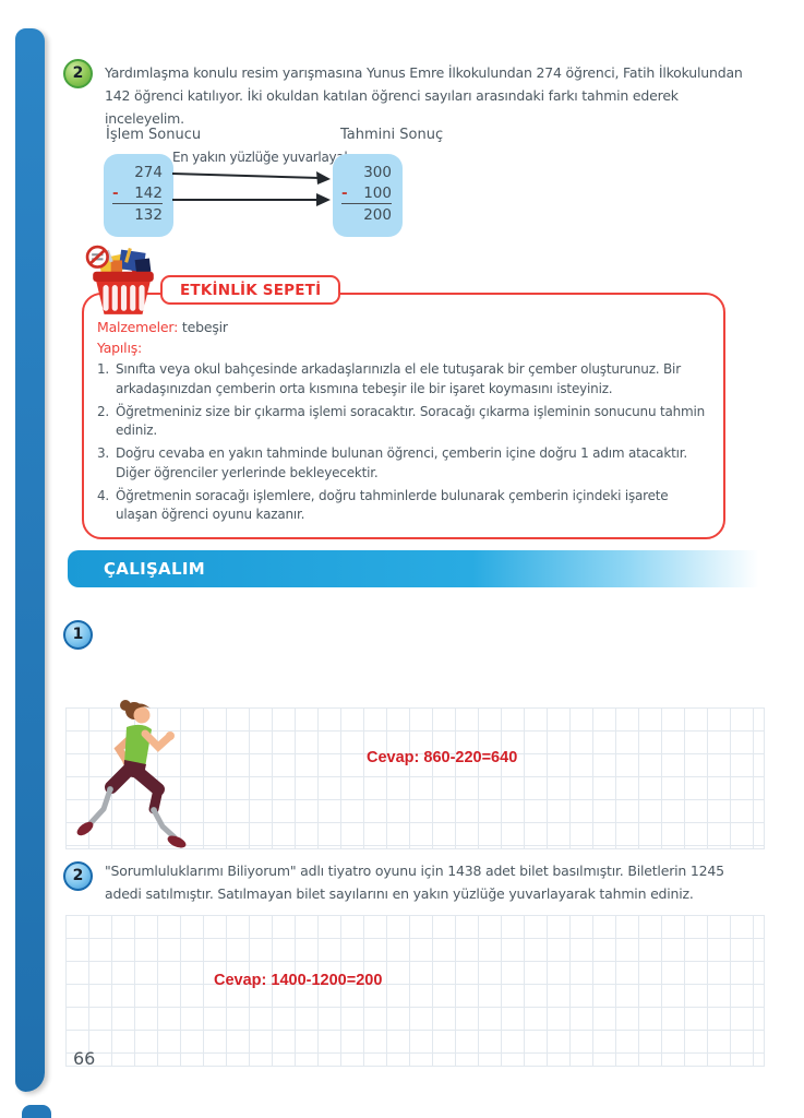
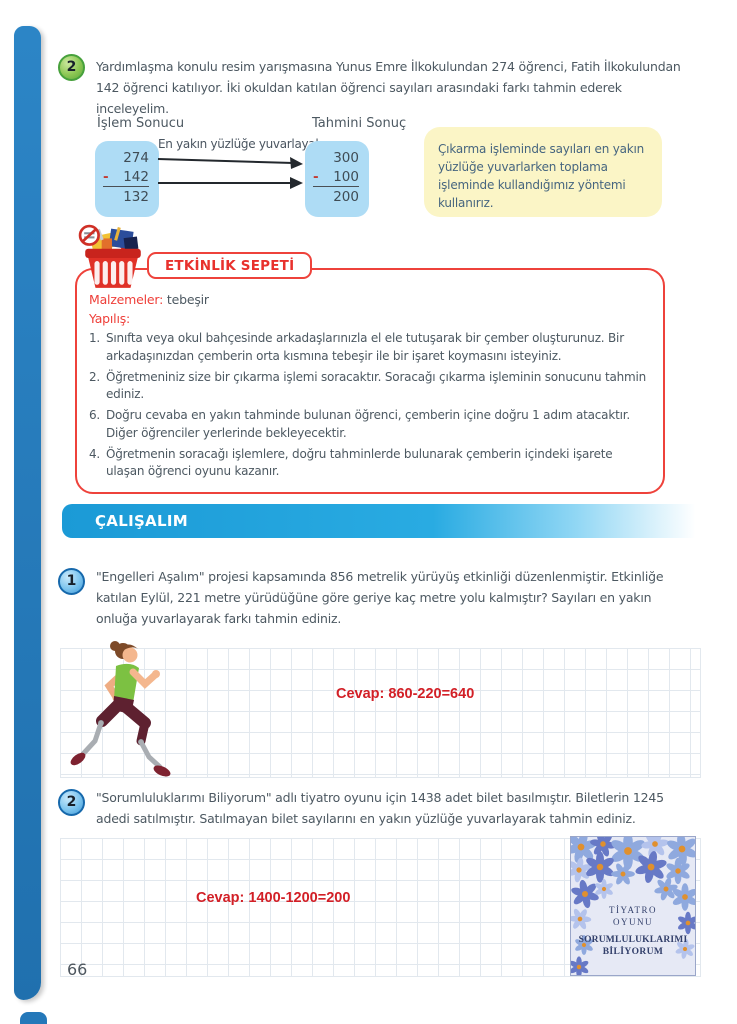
  2
  Yardımlaşma konulu resim yarışmasına Yunus Emre İlkokulundan 274 öğrenci, Fatih İlkokulundan 142 öğrenci katılıyor. İki okuldan katılan öğrenci sayıları arasındaki farkı tahmin ederek inceleyelim.
  İşlem Sonucu
  Tahmini Sonuç
  274
  -
  142
  132
  En yakın yüzlüğe yuvarlay
  300
  -
  100
  200
+ Çıkarma işleminde sayıları en yakın yüzlüğe yuvarlarken toplama işleminde kullandığımız yöntemi kullanırız.
  Malzemeler: tebeşir
  Yapılış:
  1.
  Sınıfta veya okul bahçesinde arkadaşlarınızla el ele tutuşarak bir çember oluşturunuz. Bir arkadaşınızdan çemberin orta kısmına tebeşir ile bir işaret koymasını isteyiniz.
  2.
  Öğretmeniniz size bir çıkarma işlemi soracaktır. Soracağı çıkarma işleminin sonucunu tahmin ediniz.
- 3.
+ 6.
  Doğru cevaba en yakın tahminde bulunan öğrenci, çemberin içine doğru 1 adım atacaktır. Diğer öğrenciler yerlerinde bekleyecektir.
  4.
  Öğretmenin soracağı işlemlere, doğru tahminlerde bulunarak çemberin içindeki işarete ulaşan öğrenci oyunu kazanır.
  ETKİNLİK SEPETİ
  ÇALIŞALIM
  1
+ "Engelleri Aşalım" projesi kapsamında 856 metrelik yürüyüş etkinliği düzenlenmiştir. Etkinliğe katılan Eylül, 221 metre yürüdüğüne göre geriye kaç metre yolu kalmıştır? Sayıları en yakın onluğa yuvarlayarak farkı tahmin ediniz.
  Cevap: 860-220=640
  2
  "Sorumluluklarımı Biliyorum" adlı tiyatro oyunu için 1438 adet bilet basılmıştır. Biletlerin 1245 adedi satılmıştır. Satılmayan bilet sayılarını en yakın yüzlüğe yuvarlayarak tahmin ediniz.
  Cevap: 1400-1200=200
+ TİYATRO
+ OYUNU
+ SORUMLULUKLARIMI
+ BİLİYORUM
  66
